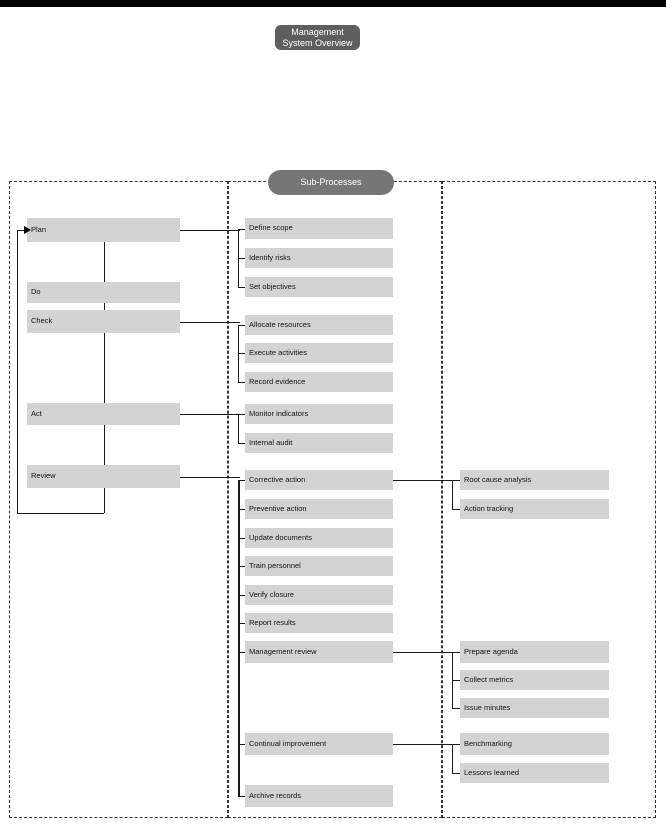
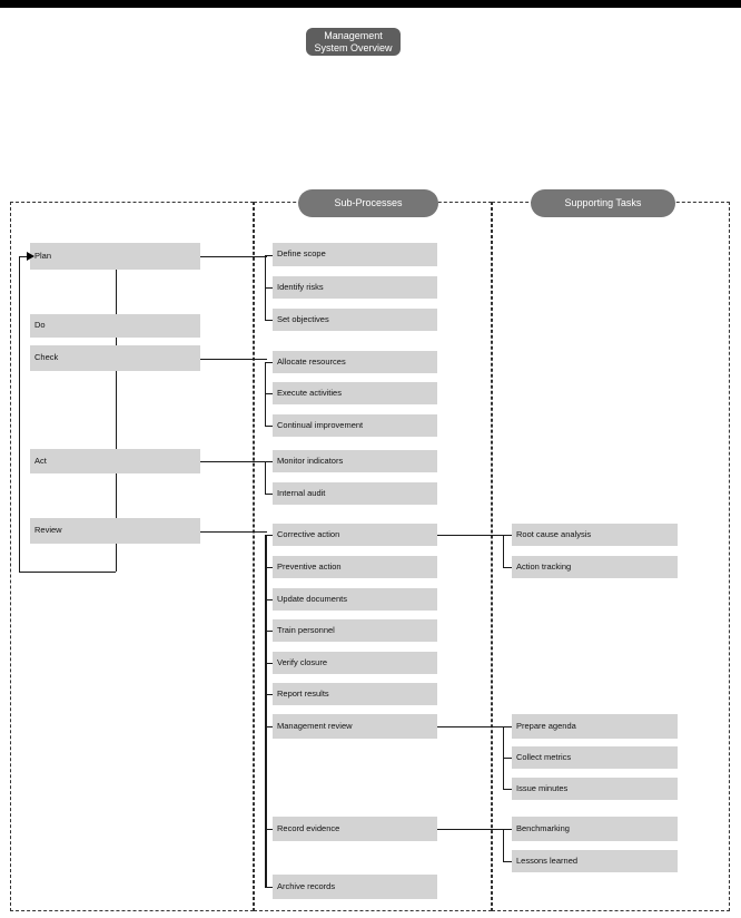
  Management System Overview
  Sub-Processes
+ Supporting Tasks
  Plan
  Do
  Check
  Act
  Review
  Define scope
  Identify risks
  Set objectives
  Allocate resources
  Execute activities
- Record evidence
+ Continual improvement
  Monitor indicators
  Internal audit
  Corrective action
  Preventive action
  Update documents
  Train personnel
  Verify closure
  Report results
  Management review
- Continual improvement
+ Record evidence
  Archive records
  Root cause analysis
  Action tracking
  Prepare agenda
  Collect metrics
  Issue minutes
  Benchmarking
  Lessons learned
